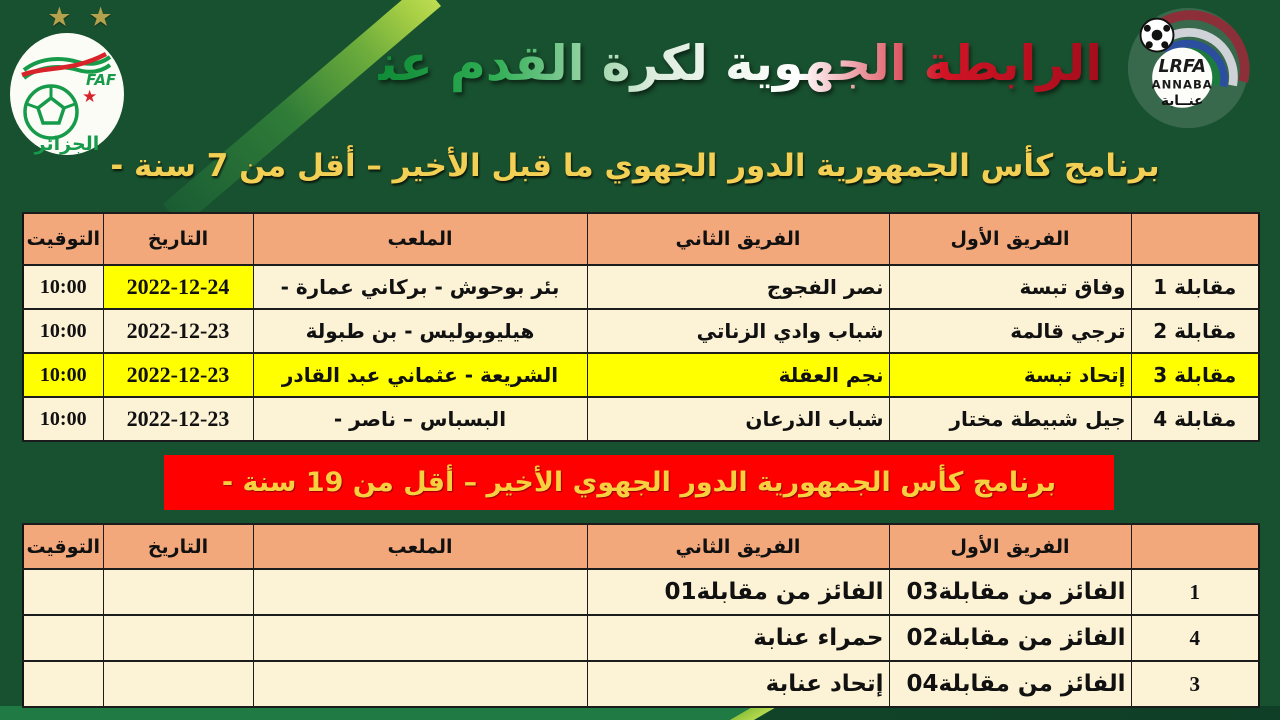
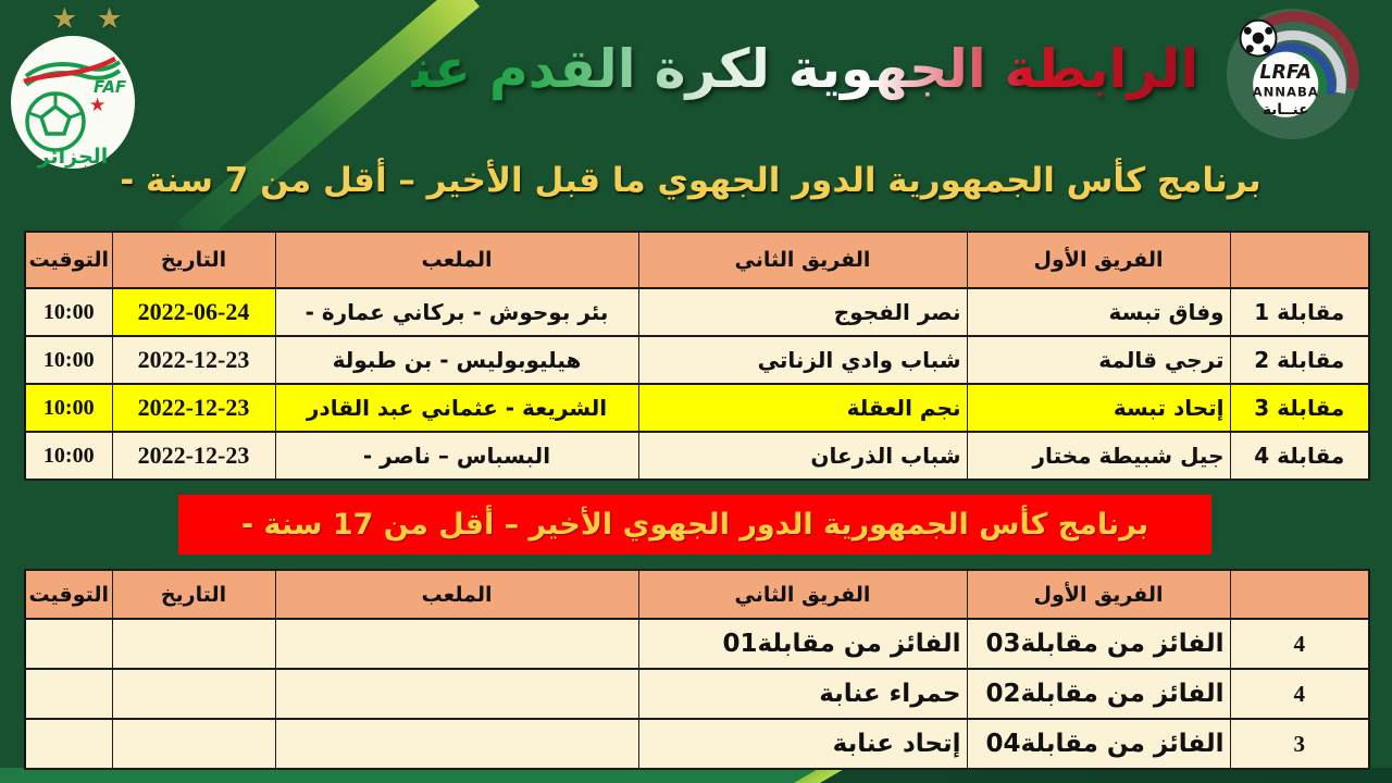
  ★ ★
  FAF
  ★
  الجزائر
  الرابطة الجهوية لكرة القدم عنابة
  LRFA
  ANNABA
  عنــابة
  برنامج كأس الجمهورية الدور الجهوي ما قبل الأخير – أقل من 7 سنة -
  	الفريق الأول	الفريق الثاني	الملعب	التاريخ	التوقيت
- مقابلة 1	وفاق تبسة	نصر الفجوج	بئر بوحوش - بركاني عمارة -	2022-12-24	10:00
+ مقابلة 1	وفاق تبسة	نصر الفجوج	بئر بوحوش - بركاني عمارة -	2022-06-24	10:00
  مقابلة 2	ترجي قالمة	شباب وادي الزناتي	هيليوبوليس - بن طبولة	2022-12-23	10:00
  مقابلة 3	إتحاد تبسة	نجم العقلة	الشريعة - عثماني عبد القادر	2022-12-23	10:00
  مقابلة 4	جيل شبيطة مختار	شباب الذرعان	البسباس – ناصر -	2022-12-23	10:00
- برنامج كأس الجمهورية الدور الجهوي الأخير – أقل من 19 سنة -
+ برنامج كأس الجمهورية الدور الجهوي الأخير – أقل من 17 سنة -
  	الفريق الأول	الفريق الثاني	الملعب	التاريخ	التوقيت
- 1	الفائز من مقابلة03	الفائز من مقابلة01
+ 4	الفائز من مقابلة03	الفائز من مقابلة01
  4	الفائز من مقابلة02	حمراء عنابة
  3	الفائز من مقابلة04	إتحاد عنابة
